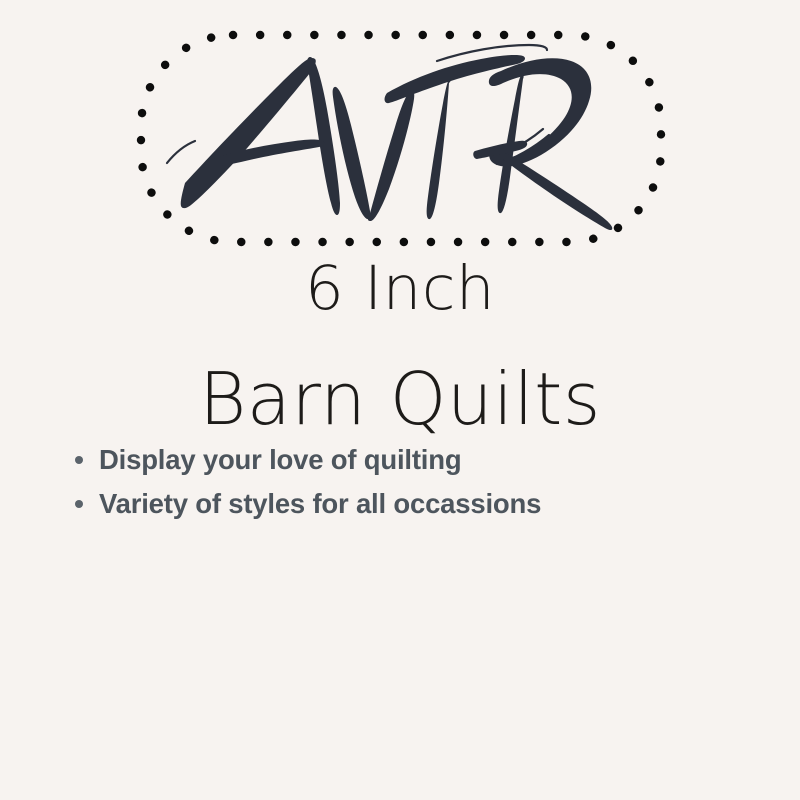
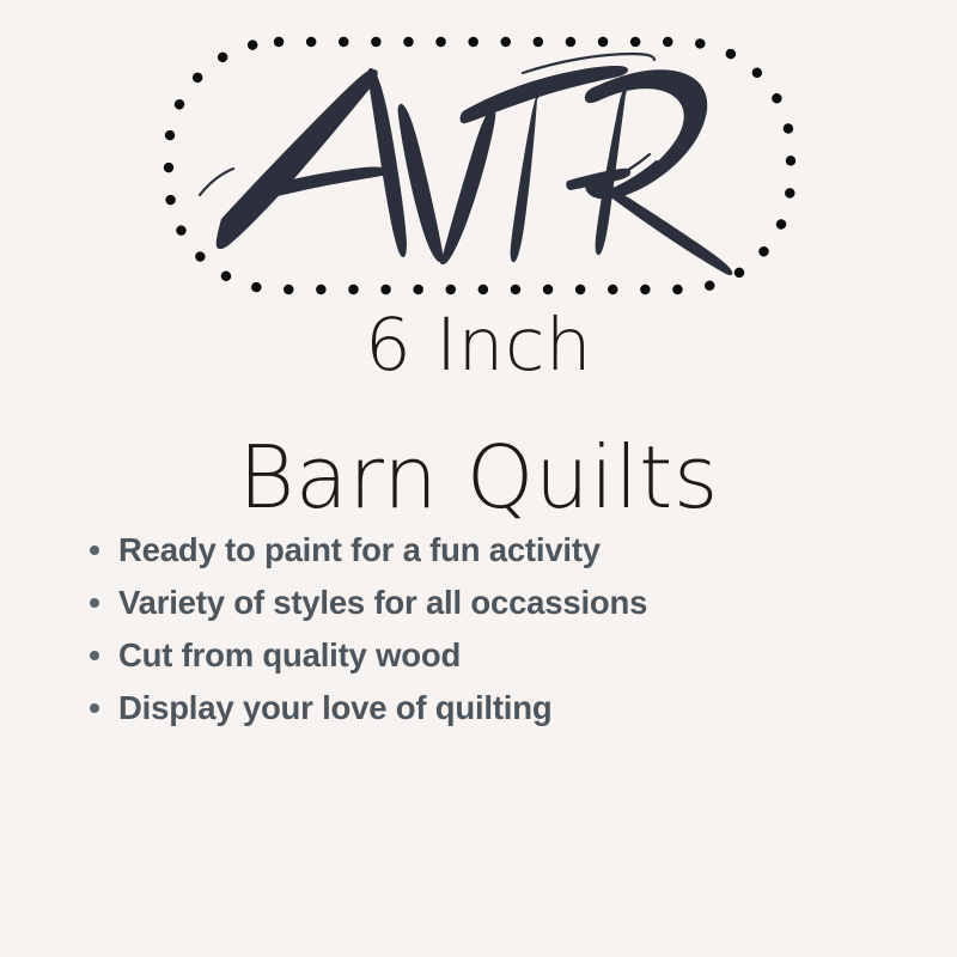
  6 Inch
  Barn Quilts
+ Ready to paint for a fun activity
- Display your love of quilting
+ Variety of styles for all occassions
+ Cut from quality wood
- Variety of styles for all occassions
+ Display your love of quilting
